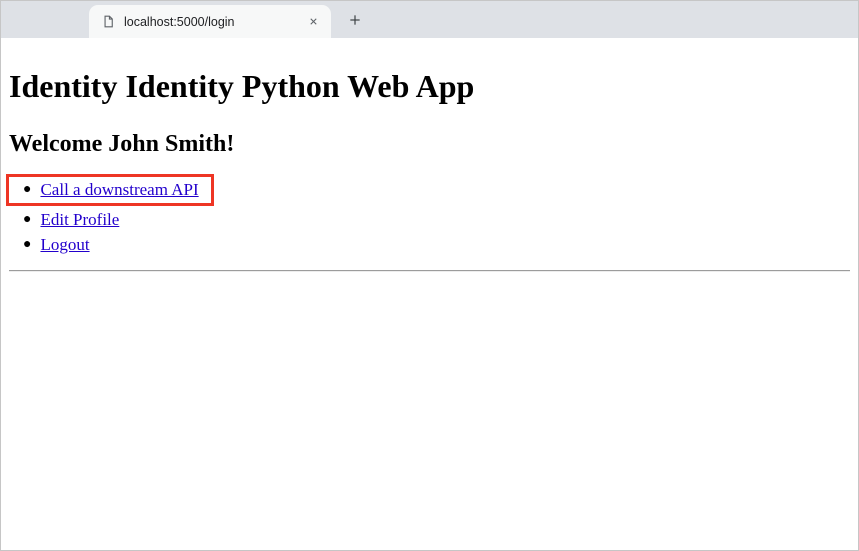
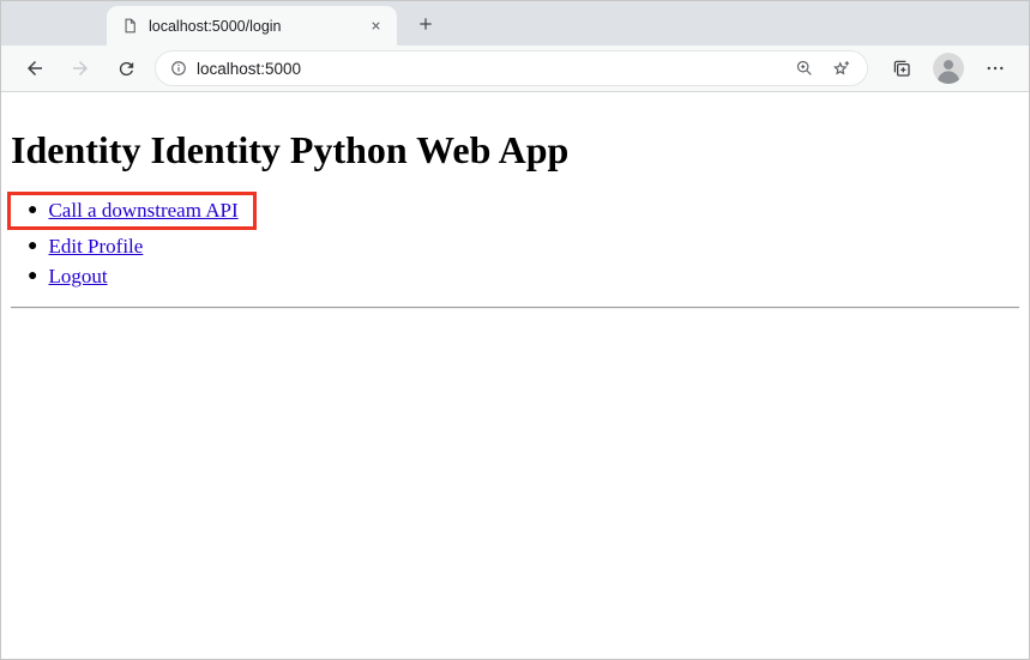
  localhost:5000/login
+ localhost:5000
  Identity Identity Python Web App
- Welcome John Smith!
  ●
  Call a downstream API
  ●
  Edit Profile
  ●
  Logout
